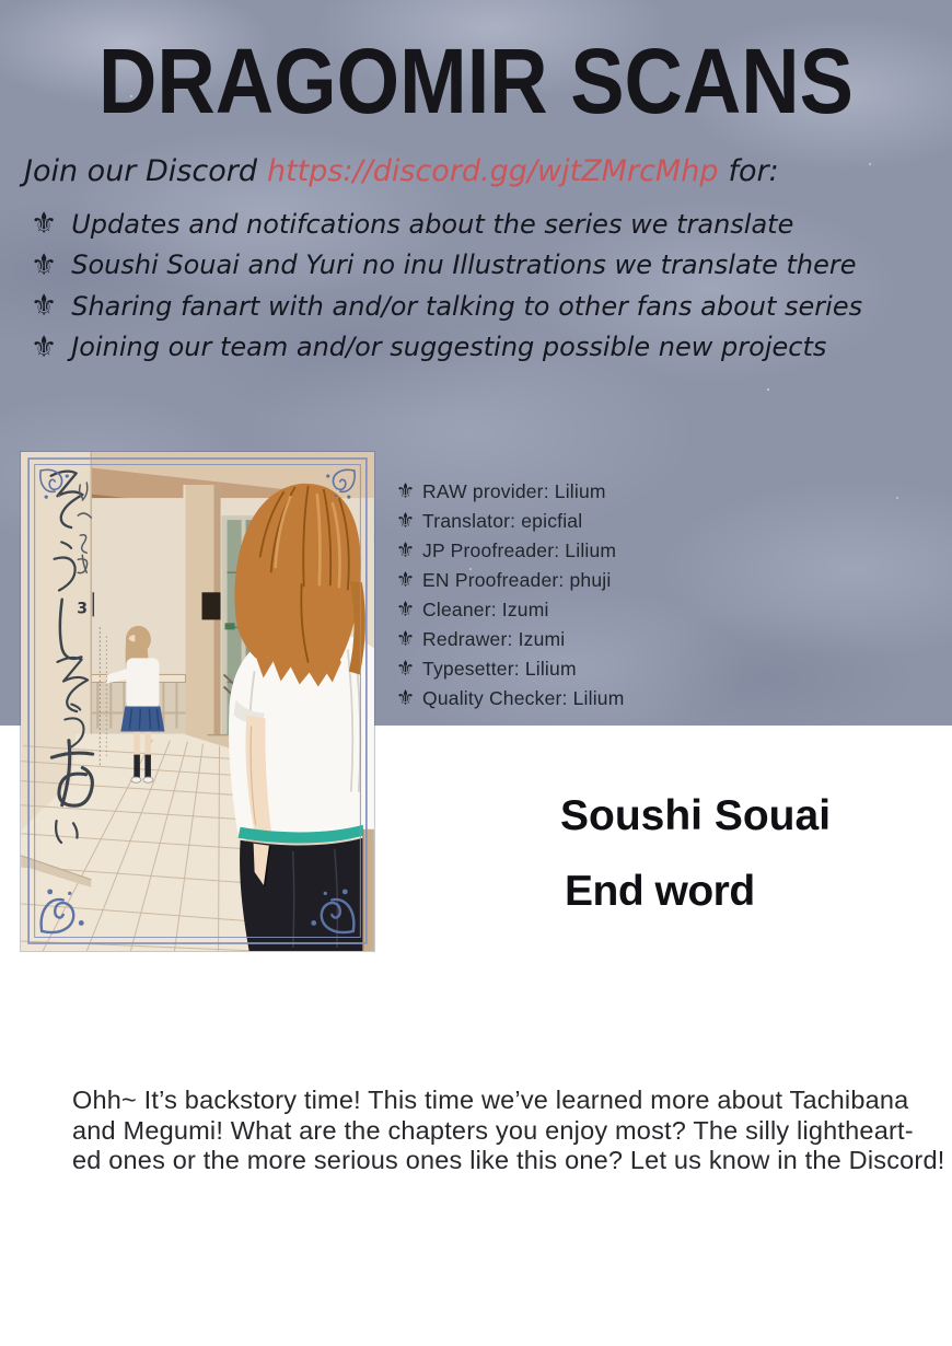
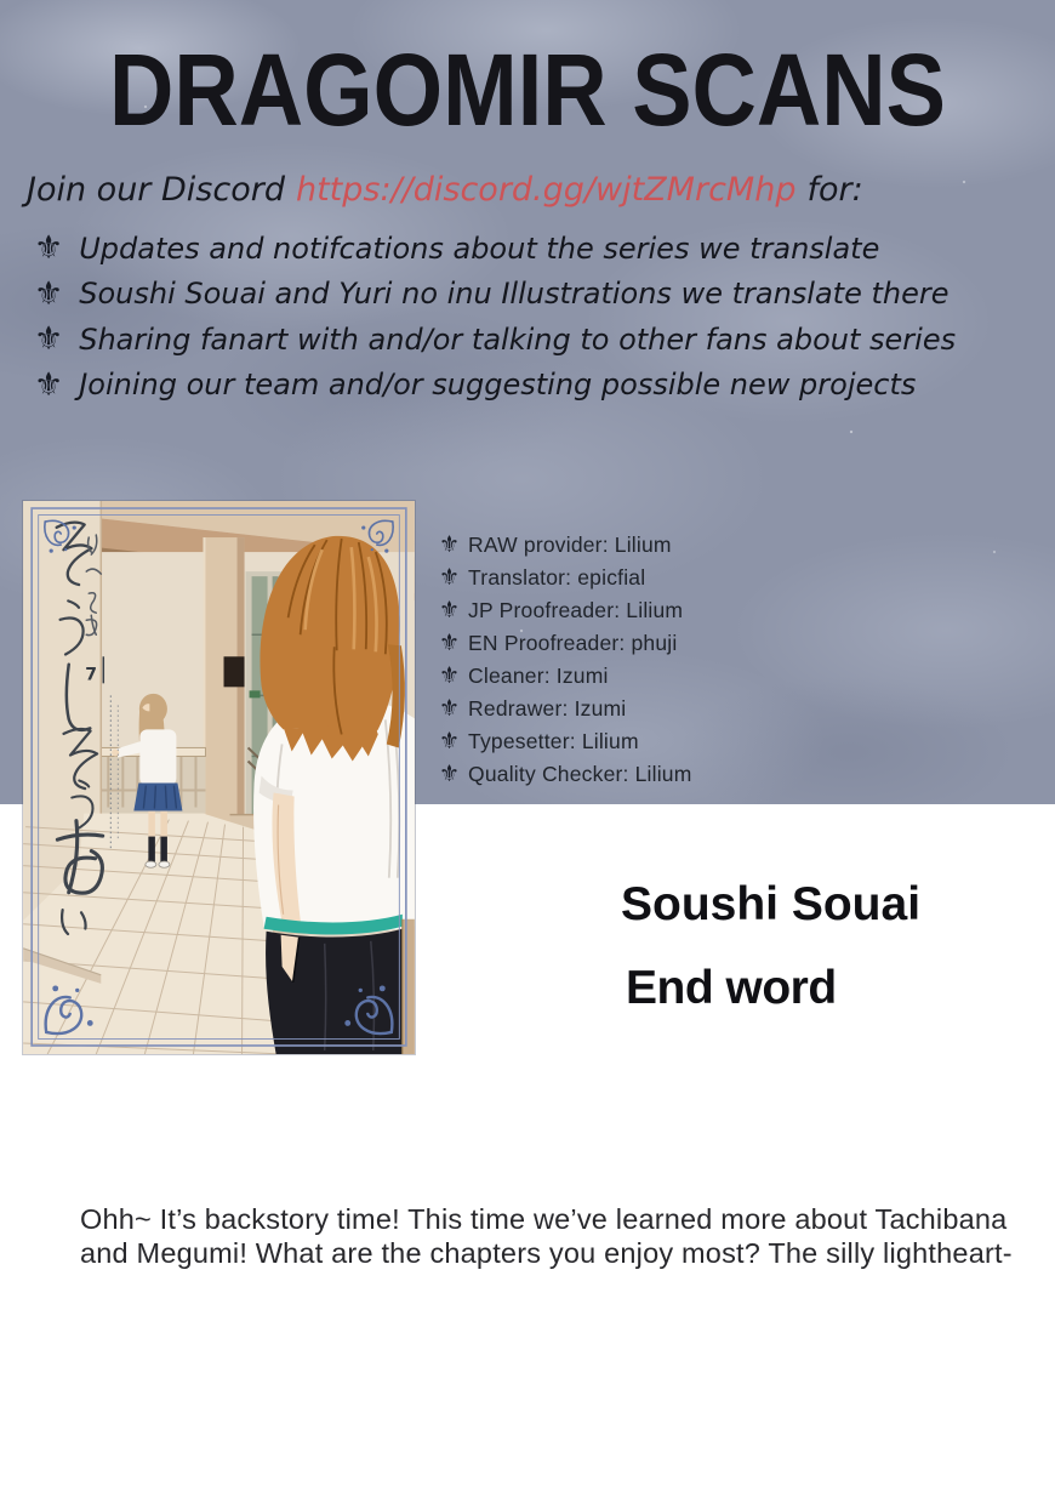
  DRAGOMIR SCANS
  Join our Discord
  https://discord.gg/wjtZMrcMhp
  for:
  ⚜
  Updates and notifcations about the series we translate
  ⚜
  Soushi Souai and Yuri no inu Illustrations we translate there
  ⚜
  Sharing fanart with and/or talking to other fans about series
  ⚜
  Joining our team and/or suggesting possible new projects
- 3
+ 7
  ⚜
  RAW provider: Lilium
  ⚜
  Translator: epicfial
  ⚜
  JP Proofreader: Lilium
  ⚜
  EN Proofreader: phuji
  ⚜
  Cleaner: Izumi
  ⚜
  Redrawer: Izumi
  ⚜
  Typesetter: Lilium
  ⚜
  Quality Checker: Lilium
  Soushi Souai
  End word
  Ohh~ It’s backstory time! This time we’ve learned more about Tachibana
  and Megumi! What are the chapters you enjoy most? The silly lightheart-
- ed ones or the more serious ones like this one? Let us know in the Discord!
